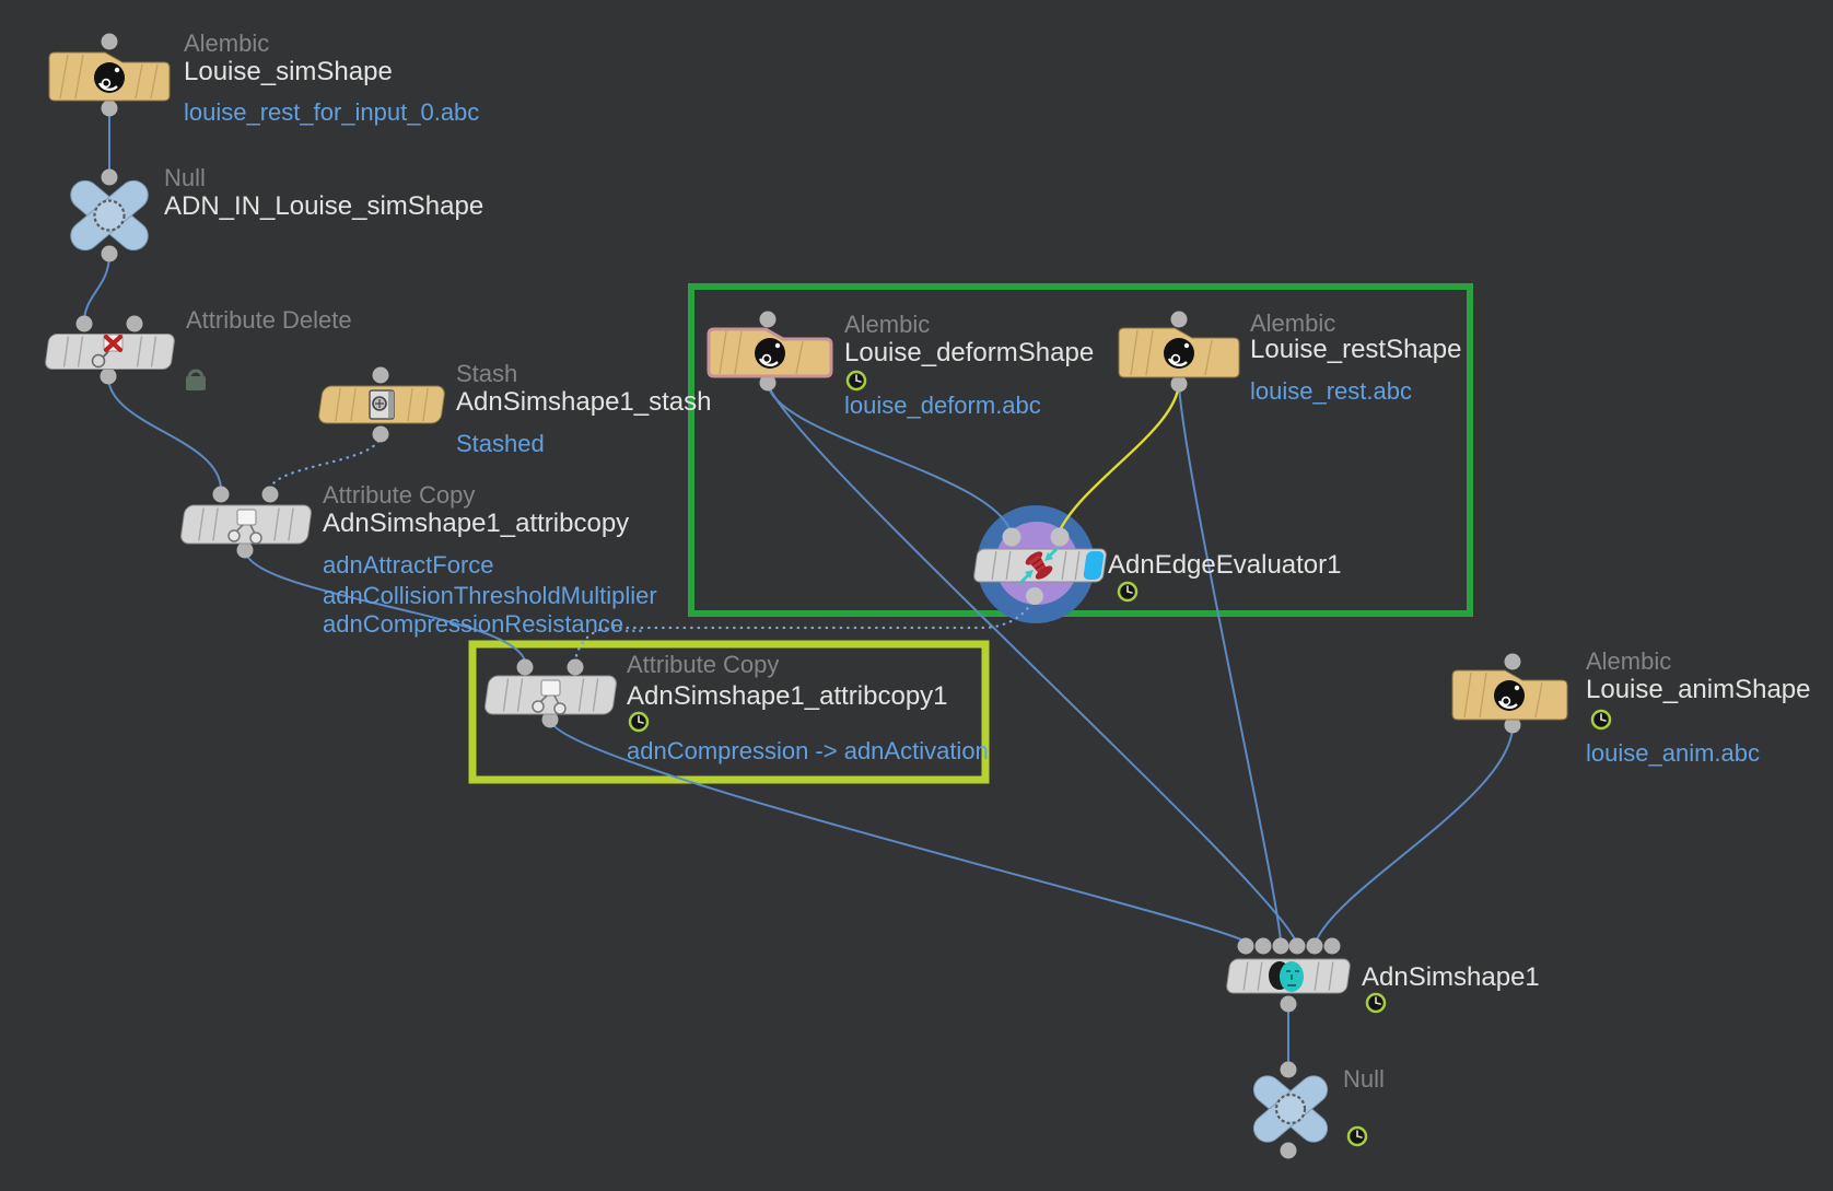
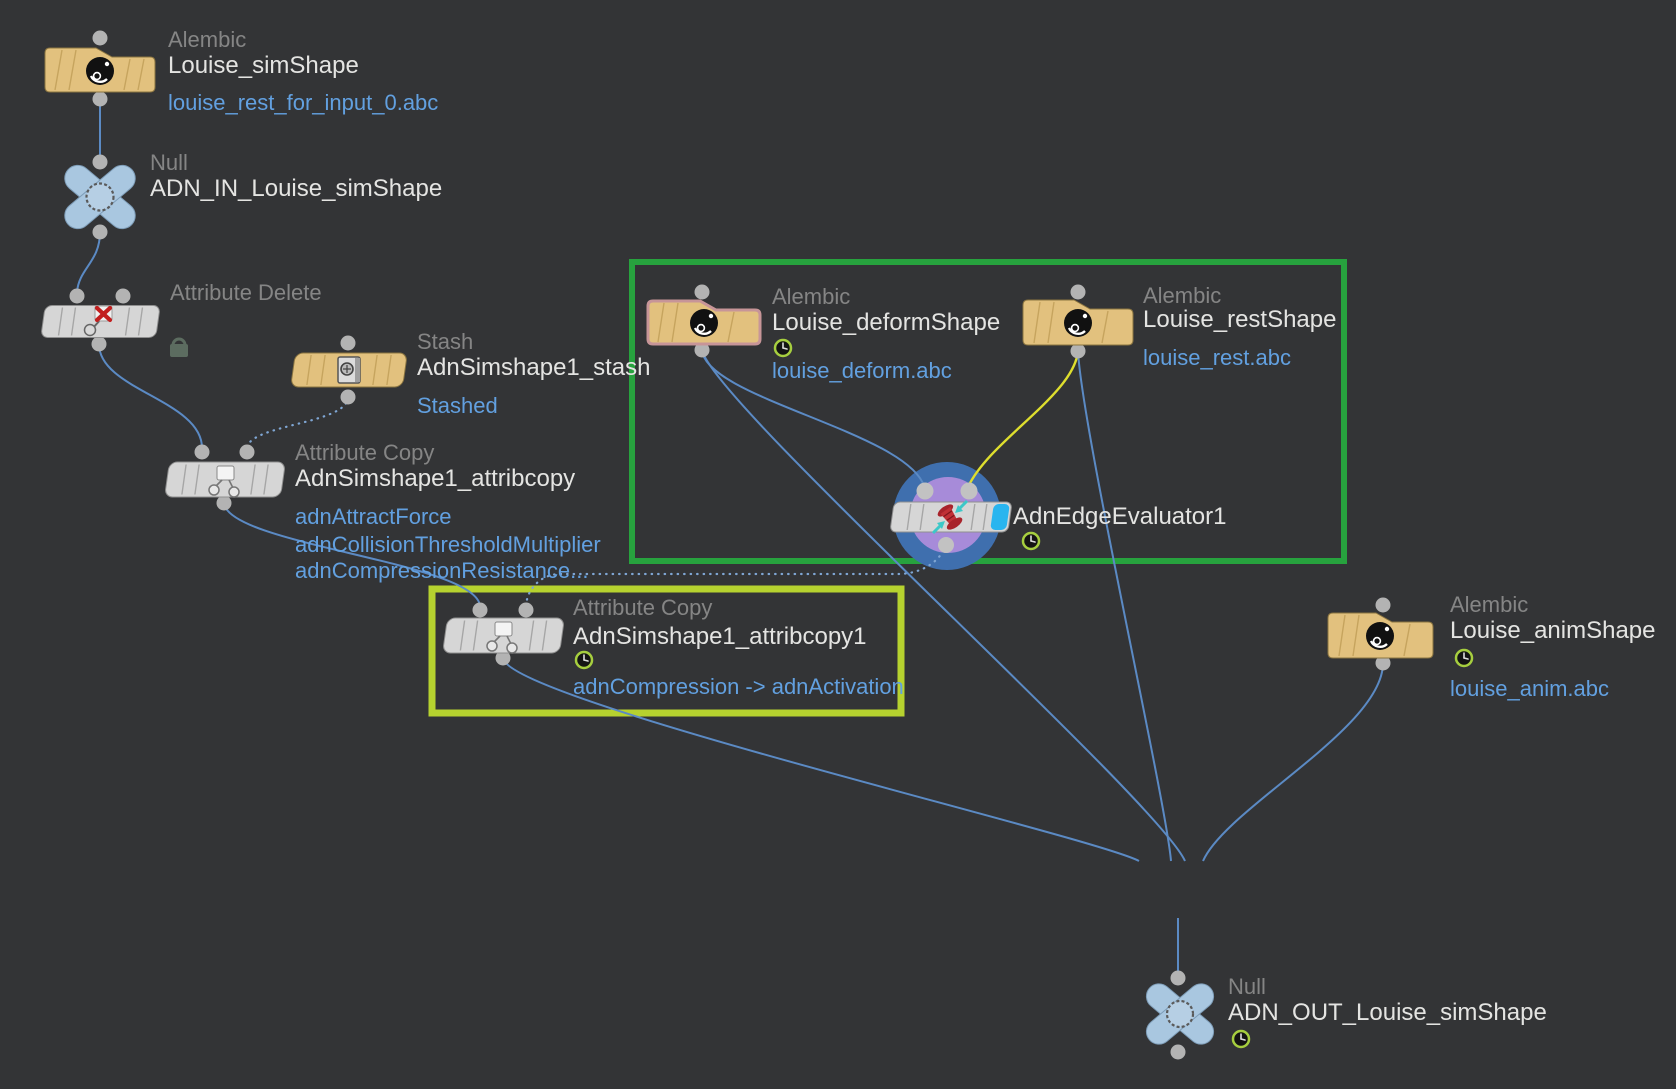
  Alembic
  Louise_simShape
  louise_rest_for_input_0.abc
  Null
  ADN_IN_Louise_simShape
  Attribute Delete
  Stash
  AdnSimshape1_stash
  Stashed
  Attribute Copy
  AdnSimshape1_attribcopy
  adnAttractForce
  adnCollisionThresholdMultiplier
  adnCompressionResistance...
  Alembic
  Louise_deformShape
  louise_deform.abc
  Alembic
  Louise_restShape
  louise_rest.abc
  AdnEdgeEvaluator1
  Attribute Copy
  AdnSimshape1_attribcopy1
  adnCompression -> adnActivation
  Alembic
  Louise_animShape
  louise_anim.abc
- AdnSimshape1
  Null
+ ADN_OUT_Louise_simShape
